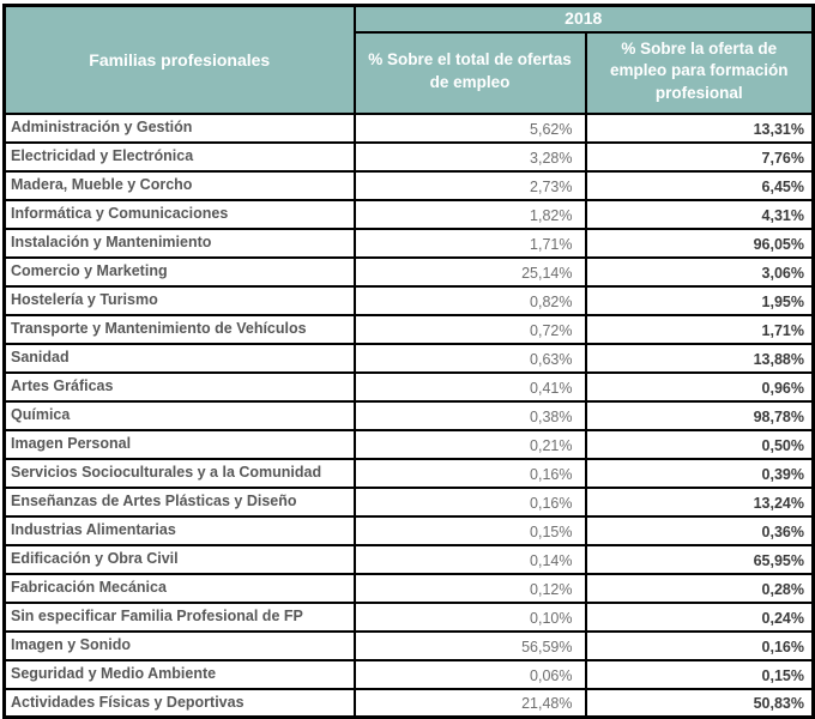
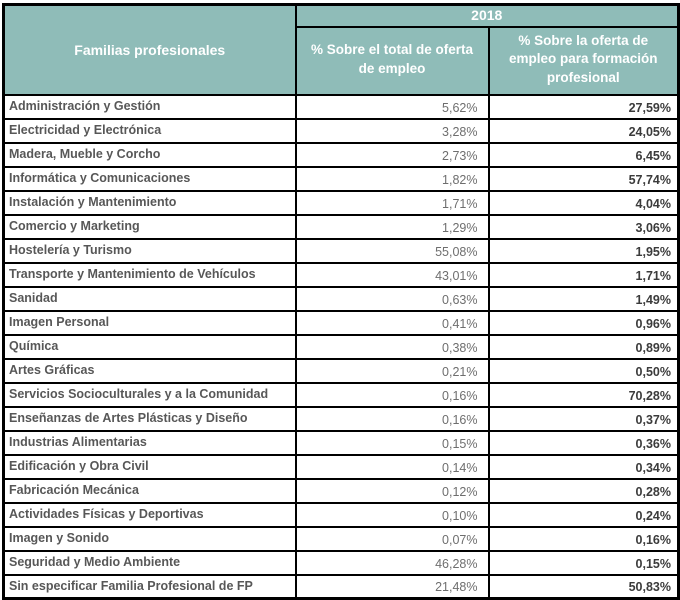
  Familias profesionales	2018
- % Sobre el total de ofertas de empleo	% Sobre la oferta de empleo para formación profesional
+ % Sobre el total de oferta de empleo	% Sobre la oferta de empleo para formación profesional
- Administración y Gestión	5,62%	13,31%
+ Administración y Gestión	5,62%	27,59%
- Electricidad y Electrónica	3,28%	7,76%
+ Electricidad y Electrónica	3,28%	24,05%
  Madera, Mueble y Corcho	2,73%	6,45%
- Informática y Comunicaciones	1,82%	4,31%
+ Informática y Comunicaciones	1,82%	57,74%
- Instalación y Mantenimiento	1,71%	96,05%
+ Instalación y Mantenimiento	1,71%	4,04%
- Comercio y Marketing	25,14%	3,06%
+ Comercio y Marketing	1,29%	3,06%
- Hostelería y Turismo	0,82%	1,95%
+ Hostelería y Turismo	55,08%	1,95%
- Transporte y Mantenimiento de Vehículos	0,72%	1,71%
+ Transporte y Mantenimiento de Vehículos	43,01%	1,71%
- Sanidad	0,63%	13,88%
+ Sanidad	0,63%	1,49%
- Artes Gráficas	0,41%	0,96%
+ Imagen Personal	0,41%	0,96%
- Química	0,38%	98,78%
+ Química	0,38%	0,89%
- Imagen Personal	0,21%	0,50%
+ Artes Gráficas	0,21%	0,50%
- Servicios Socioculturales y a la Comunidad	0,16%	0,39%
+ Servicios Socioculturales y a la Comunidad	0,16%	70,28%
- Enseñanzas de Artes Plásticas y Diseño	0,16%	13,24%
+ Enseñanzas de Artes Plásticas y Diseño	0,16%	0,37%
  Industrias Alimentarias	0,15%	0,36%
- Edificación y Obra Civil	0,14%	65,95%
+ Edificación y Obra Civil	0,14%	0,34%
  Fabricación Mecánica	0,12%	0,28%
- Sin especificar Familia Profesional de FP	0,10%	0,24%
+ Actividades Físicas y Deportivas	0,10%	0,24%
- Imagen y Sonido	56,59%	0,16%
+ Imagen y Sonido	0,07%	0,16%
- Seguridad y Medio Ambiente	0,06%	0,15%
+ Seguridad y Medio Ambiente	46,28%	0,15%
- Actividades Físicas y Deportivas	21,48%	50,83%
+ Sin especificar Familia Profesional de FP	21,48%	50,83%
